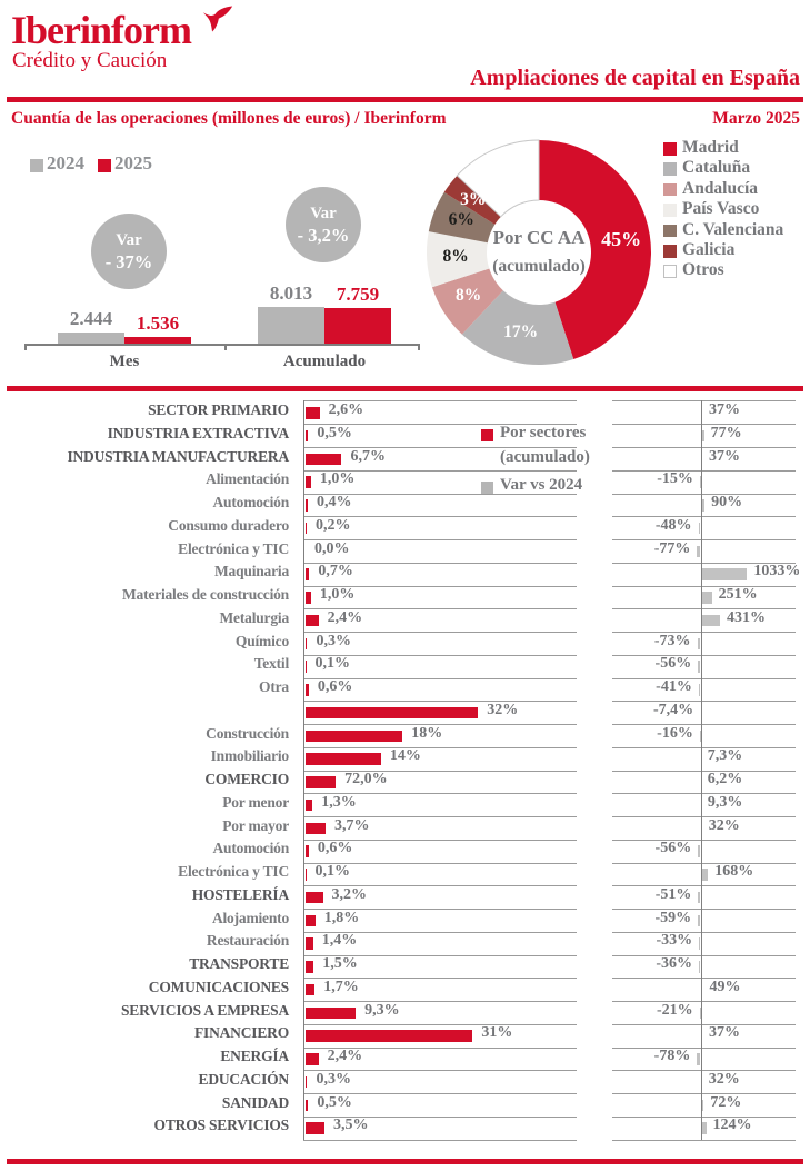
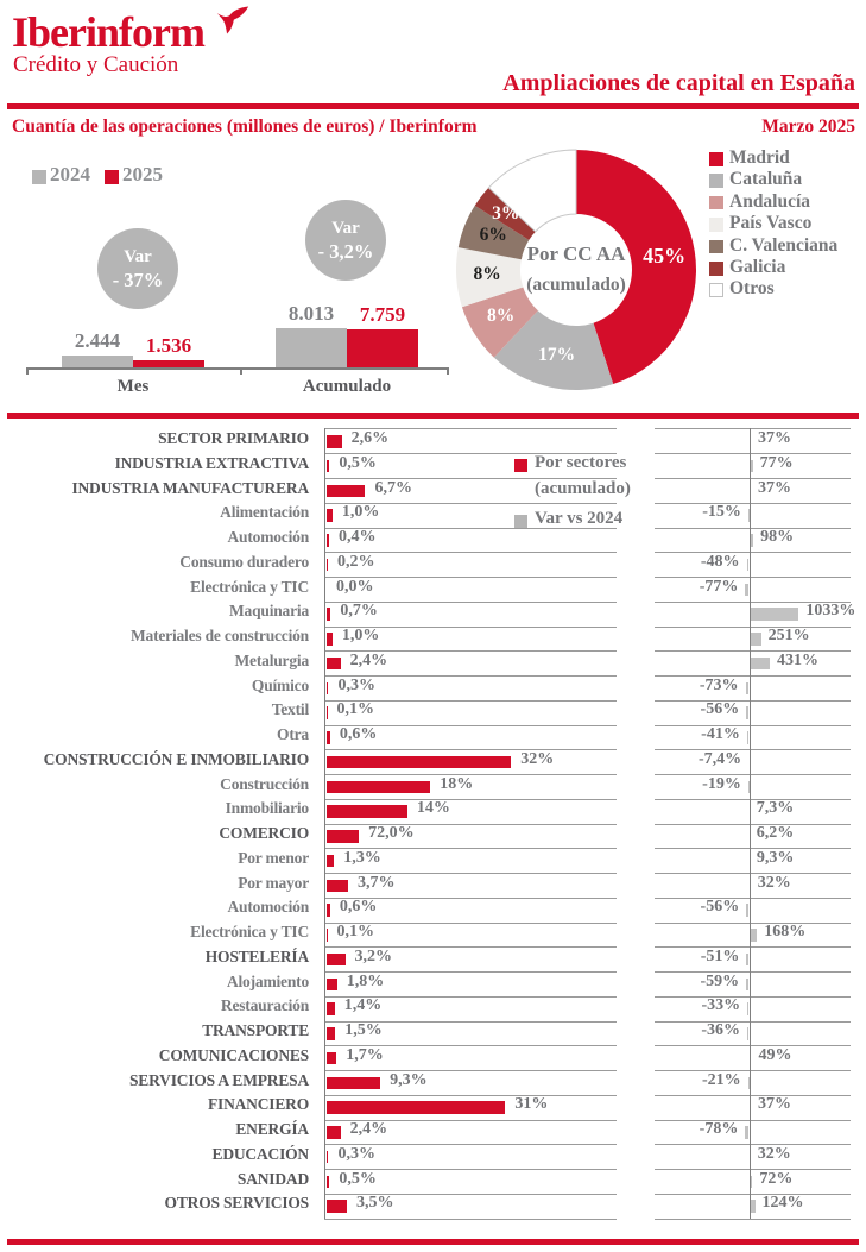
  Iberinform
  Crédito y Caución
  Ampliaciones de capital en España
  Cuantía de las operaciones (millones de euros) / Iberinform
  Marzo 2025
  2024
  2025
  Var
  - 37%
  Var
  - 3,2%
  2.444
  1.536
  Mes
  8.013
  7.759
  Acumulado
  45%
  17%
  8%
  8%
  6%
  3%
  Por CC AA
  (acumulado)
  Madrid
  Cataluña
  Andalucía
  País Vasco
  C. Valenciana
  Galicia
  Otros
  SECTOR PRIMARIO
  2,6%
  37%
  INDUSTRIA EXTRACTIVA
  0,5%
  77%
  INDUSTRIA MANUFACTURERA
  6,7%
  37%
  Alimentación
  1,0%
  -15%
  Automoción
  0,4%
- 90%
+ 98%
  Consumo duradero
  0,2%
  -48%
  Electrónica y TIC
  0,0%
  -77%
  Maquinaria
  0,7%
  1033%
  Materiales de construcción
  1,0%
  251%
  Metalurgia
  2,4%
  431%
  Químico
  0,3%
  -73%
  Textil
  0,1%
  -56%
  Otra
  0,6%
  -41%
+ CONSTRUCCIÓN E INMOBILIARIO
  32%
  -7,4%
  Construcción
  18%
- -16%
+ -19%
  Inmobiliario
  14%
  7,3%
  COMERCIO
  72,0%
  6,2%
  Por menor
  1,3%
  9,3%
  Por mayor
  3,7%
  32%
  Automoción
  0,6%
  -56%
  Electrónica y TIC
  0,1%
  168%
  HOSTELERÍA
  3,2%
  -51%
  Alojamiento
  1,8%
  -59%
  Restauración
  1,4%
  -33%
  TRANSPORTE
  1,5%
  -36%
  COMUNICACIONES
  1,7%
  49%
  SERVICIOS A EMPRESA
  9,3%
  -21%
  FINANCIERO
  31%
  37%
  ENERGÍA
  2,4%
  -78%
  EDUCACIÓN
  0,3%
  32%
  SANIDAD
  0,5%
  72%
  OTROS SERVICIOS
  3,5%
  124%
  Por sectores
  (acumulado)
  Var vs 2024
